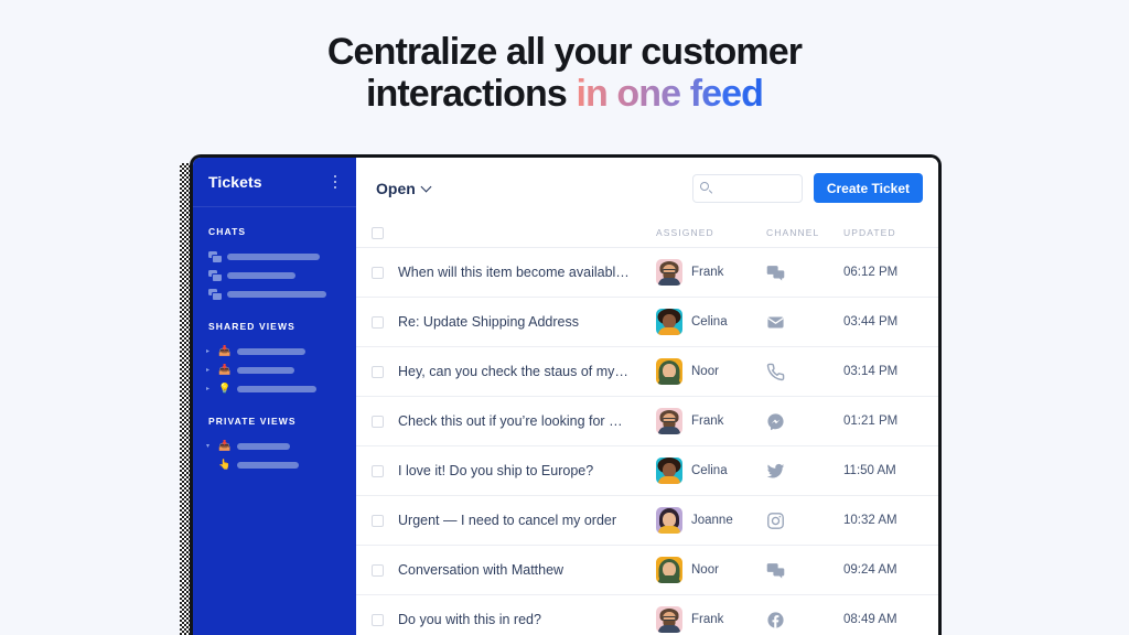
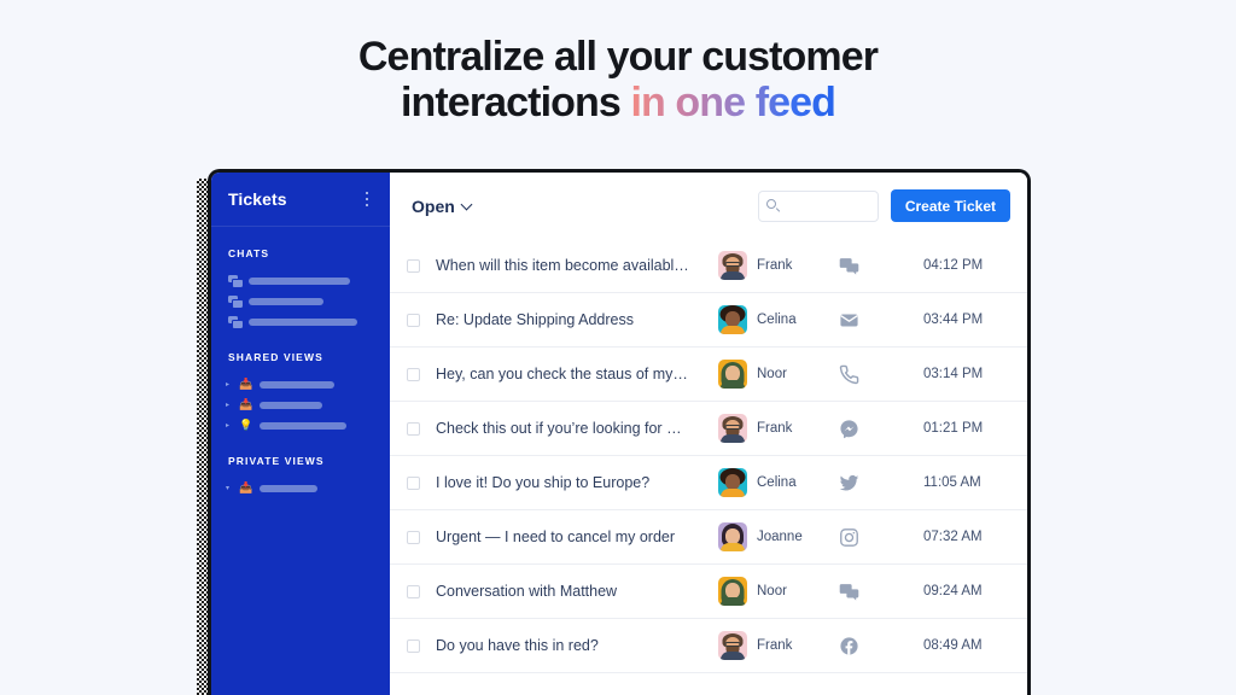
  Centralize all your customer
  interactions in one feed
  Tickets
  CHATS
  SHARED VIEWS
  📥
  📥
  💡
  PRIVATE VIEWS
  📥
- 👆
  Open
  Create Ticket
- ASSIGNED
- CHANNEL
- UPDATED
  When will this item become availabl…
  Frank
- 06:12 PM
+ 04:12 PM
  Re: Update Shipping Address
  Celina
  03:44 PM
  Hey, can you check the staus of my…
  Noor
  03:14 PM
  Check this out if you’re looking for …
  Frank
  01:21 PM
  I love it! Do you ship to Europe?
  Celina
- 11:50 AM
+ 11:05 AM
  Urgent — I need to cancel my order
  Joanne
- 10:32 AM
+ 07:32 AM
  Conversation with Matthew
  Noor
  09:24 AM
- Do you with this in red?
+ Do you have this in red?
  Frank
  08:49 AM
